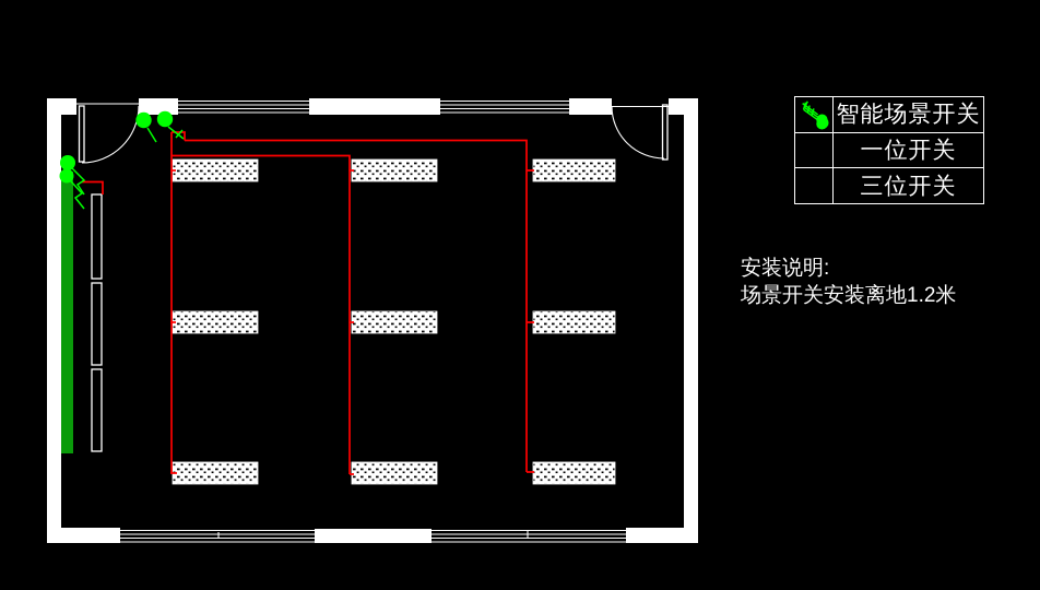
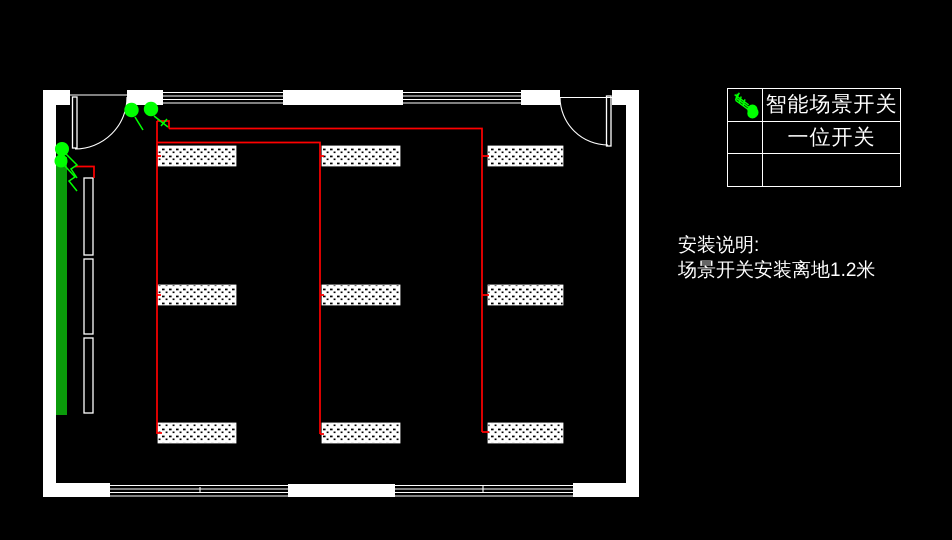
  智能场景开关
  一位开关
- 三位开关
  安装说明:
  场景开关安装离地1.2米
